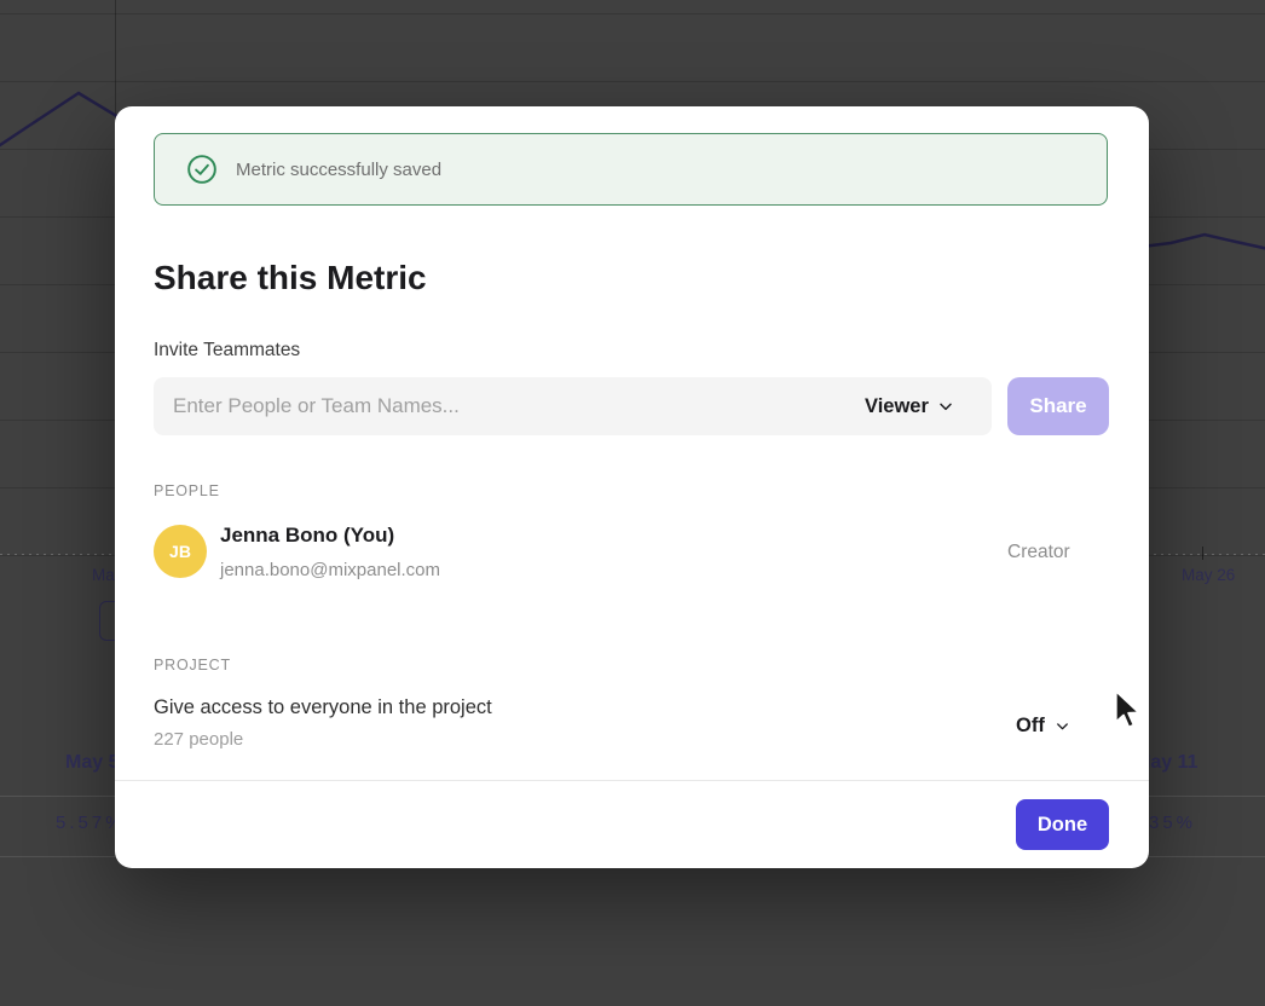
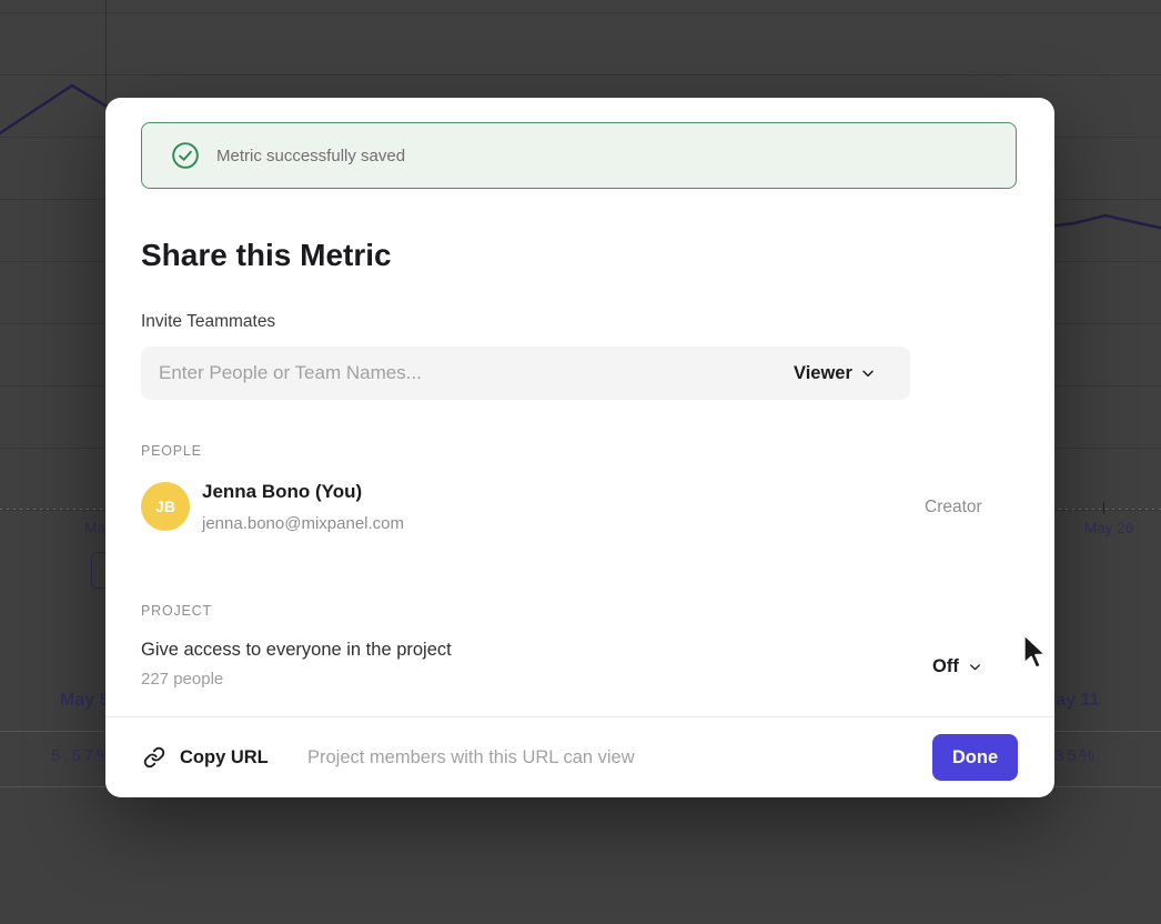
  May 26
  May
  ay 11
  5.57
  35%
  Metric successfully saved
  Share this Metric
  Invite Teammates
  Enter People or Team Names...
  Viewer
- Share
  PEOPLE
  JB
  Jenna Bono (You)
  jenna.bono@mixpanel.com
  Creator
  PROJECT
  Give access to everyone in the project
  227 people
  Off
+ Copy URL
+ Project members with this URL can view
  Done
